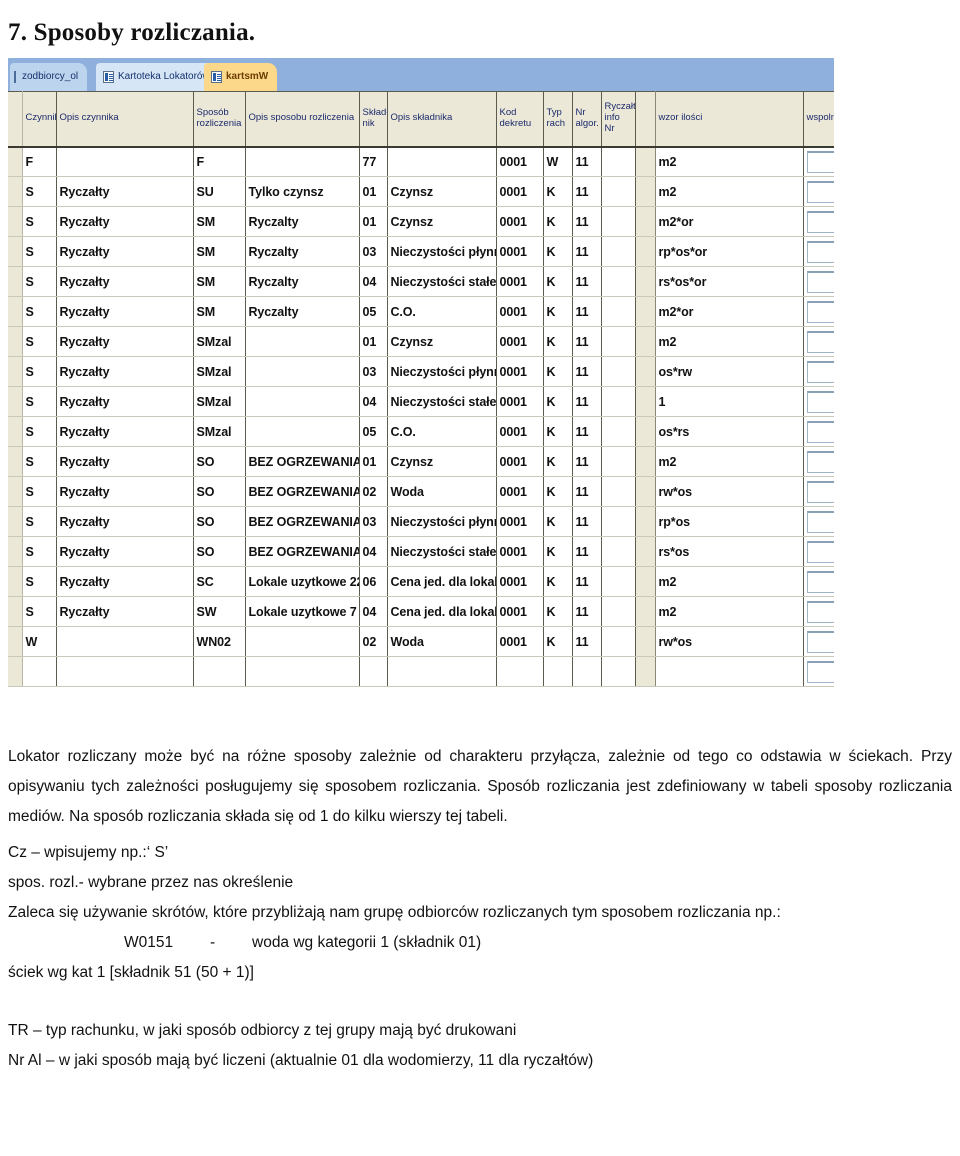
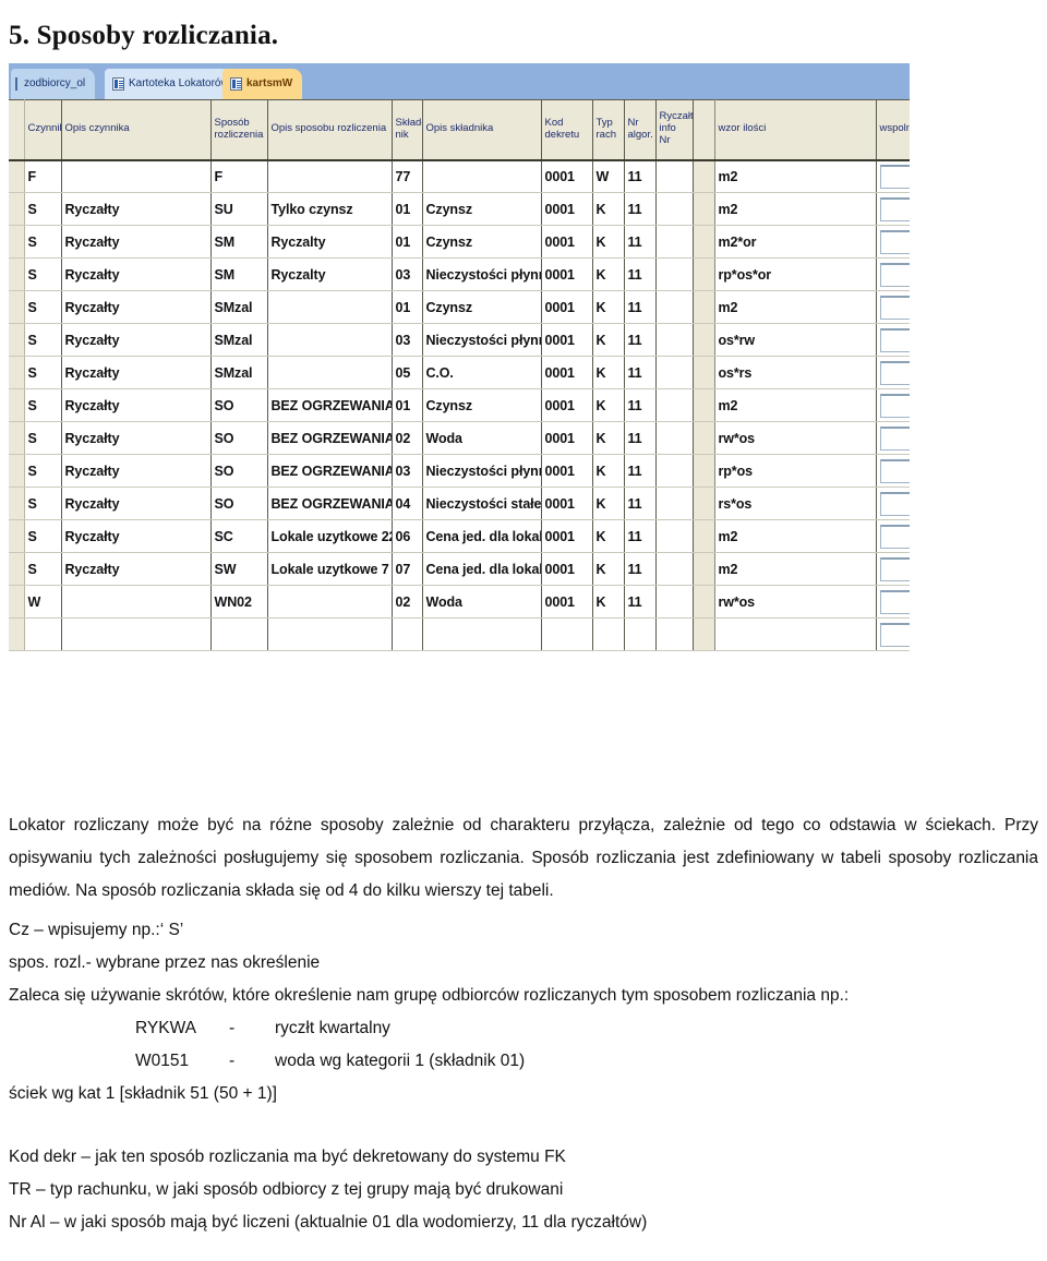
- 7. Sposoby rozliczania.
+ 5. Sposoby rozliczania.
  zodbiorcy_ol
  Kartoteka Lokatoró
  kartsmW
  	Czynni	Opis czynnika	Sposób rozliczenia	Opis sposobu rozliczenia	Skład nik	Opis składnika	Kod dekretu	Typ rach	Nr algor.	Ryczałt info Nr		wzor ilości	wspoln
  	F		F		77		0001	W	11			m2
  	S	Ryczałty	SU	Tylko czynsz	01	Czynsz	0001	K	11			m2
  	S	Ryczałty	SM	Ryczalty	01	Czynsz	0001	K	11			m2*or
  	S	Ryczałty	SM	Ryczalty	03	Nieczystości płyn	0001	K	11			rp*os*or
- 	S	Ryczałty	SM	Ryczalty	04	Nieczystości stałe	0001	K	11			rs*os*or
- 	S	Ryczałty	SM	Ryczalty	05	C.O.	0001	K	11			m2*or
  	S	Ryczałty	SMzal		01	Czynsz	0001	K	11			m2
  	S	Ryczałty	SMzal		03	Nieczystości płyn	0001	K	11			os*rw
- 	S	Ryczałty	SMzal		04	Nieczystości stałe	0001	K	11			1
  	S	Ryczałty	SMzal		05	C.O.	0001	K	11			os*rs
  	S	Ryczałty	SO	BEZ OGRZEWANIA	01	Czynsz	0001	K	11			m2
  	S	Ryczałty	SO	BEZ OGRZEWANIA	02	Woda	0001	K	11			rw*os
  	S	Ryczałty	SO	BEZ OGRZEWANIA	03	Nieczystości płyn	0001	K	11			rp*os
  	S	Ryczałty	SO	BEZ OGRZEWANIA	04	Nieczystości stałe	0001	K	11			rs*os
  	S	Ryczałty	SC	Lokale uzytkowe 2	06	Cena jed. dla loka	0001	K	11			m2
- 	S	Ryczałty	SW	Lokale uzytkowe 7	04	Cena jed. dla loka	0001	K	11			m2
+ 	S	Ryczałty	SW	Lokale uzytkowe 7	07	Cena jed. dla loka	0001	K	11			m2
  	W		WN02		02	Woda	0001	K	11			rw*os
- Lokator rozliczany może być na różne sposoby zależnie od charakteru przyłącza, zależnie od tego co odstawia w ściekach. Przy opisywaniu tych zależności posługujemy się sposobem rozliczania. Sposób rozliczania jest zdefiniowany w tabeli sposoby rozliczania mediów. Na sposób rozliczania składa się od 1 do kilku wierszy tej tabeli.
+ Lokator rozliczany może być na różne sposoby zależnie od charakteru przyłącza, zależnie od tego co odstawia w ściekach. Przy opisywaniu tych zależności posługujemy się sposobem rozliczania. Sposób rozliczania jest zdefiniowany w tabeli sposoby rozliczania mediów. Na sposób rozliczania składa się od 4 do kilku wierszy tej tabeli.
  Cz – wpisujemy np.:‘ S’
  spos. rozl.- wybrane przez nas określenie
- Zaleca się używanie skrótów, które przybliżają nam grupę odbiorców rozliczanych tym sposobem rozliczania np.:
+ Zaleca się używanie skrótów, które określenie nam grupę odbiorców rozliczanych tym sposobem rozliczania np.:
+ RYKWA - ryczłt kwartalny
  W0151 - woda wg kategorii 1 (składnik 01)
  ściek wg kat 1 [składnik 51 (50 + 1)]
+ Kod dekr – jak ten sposób rozliczania ma być dekretowany do systemu FK
  TR – typ rachunku, w jaki sposób odbiorcy z tej grupy mają być drukowani
  Nr Al – w jaki sposób mają być liczeni (aktualnie 01 dla wodomierzy, 11 dla ryczałtów)
